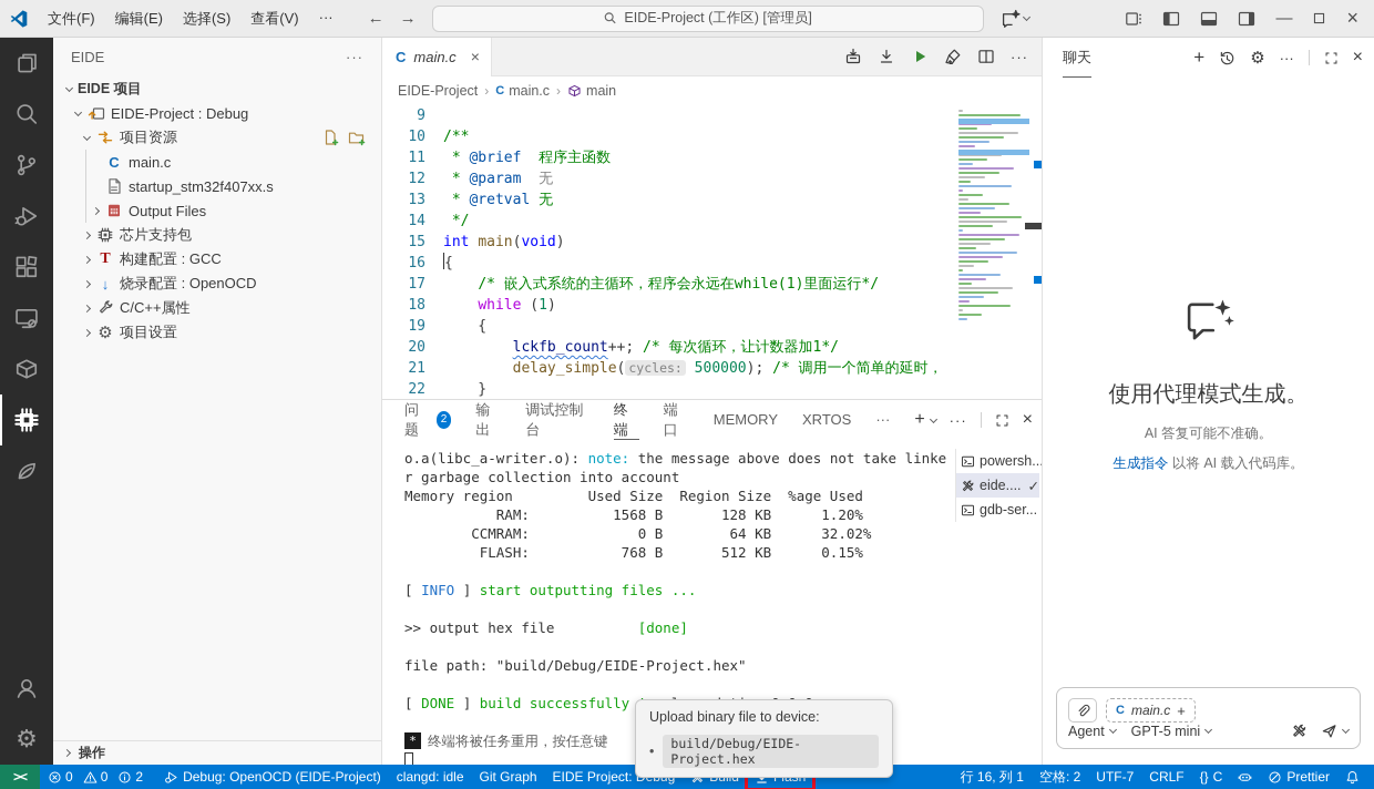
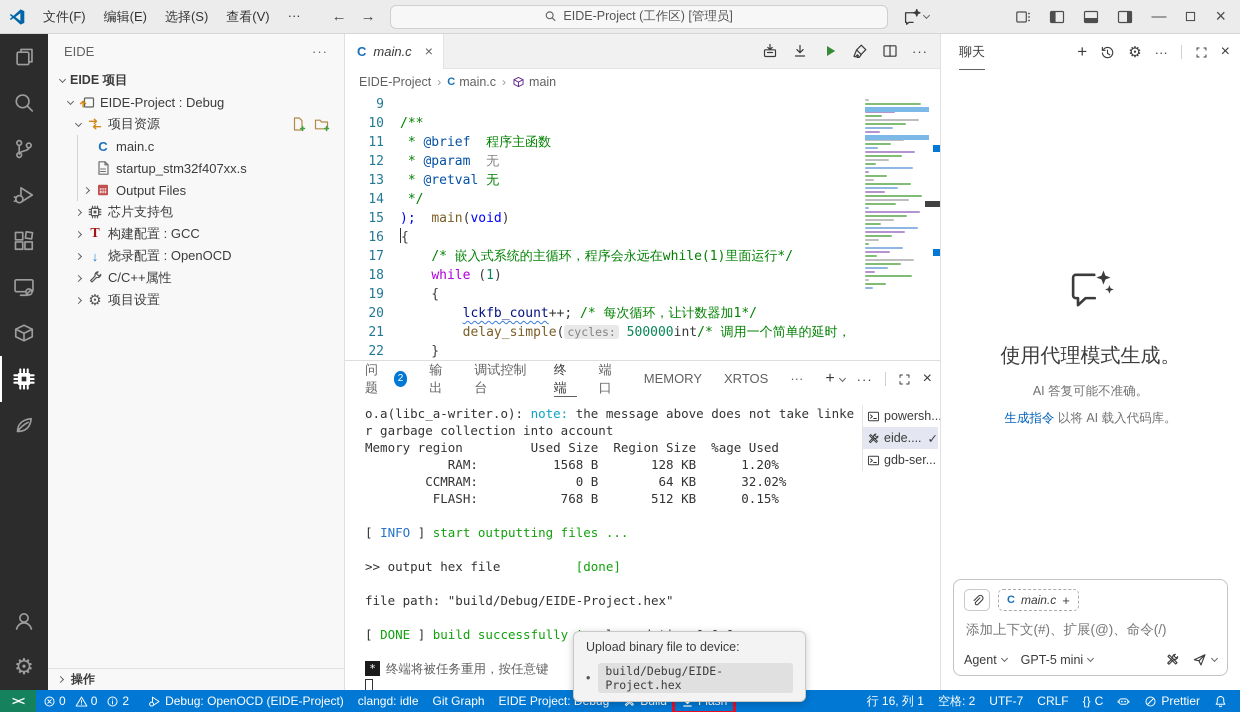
  文件(F)
  编辑(E)
  选择(S)
  查看(V)
  ···
  ←
  →
  EIDE-Project (工作区) [管理员]
  —
  ×
  ⚙
  EIDE
  ···
  EIDE 项目
  EIDE-Project : Debug
  项目资源
  C
  main.c
  startup_stm32f407xx.s
  Output Files
  芯片支持包
  T
  构建配置 : GCC
  ↓
  烧录配置 : OpenOCD
  C/C++属性
  ⚙
  项目设置
  操作
  C
  main.c
  ×
  ···
  EIDE-Project
  ›
  C
  main.c
  ›
  main
  9
  10
  11
  12
  13
  14
  15
  16
  17
  18
  19
  20
  21
  22
  /**
  * @brief 程序主函数
  * @param 无
  * @retval 无
  */
- int main(void)
+ ); main(void)
  {
  /* 嵌入式系统的主循环，程序会永远在while(1)里面运行*/
  while (1)
  {
  lckfb_count++; /* 每次循环，让计数器加1*/
- delay_simple( cycles: 500000); /* 调用一个简单的延时，
+ delay_simple( cycles: 500000int/* 调用一个简单的延时，
  }
  问题
  2
  输出
  调试控制台
  终端
  端口
  MEMORY
  XRTOS
  ···
  +
  ···
  ×
  o.a(libc_a-writer.o): note: the message above does not take linke
  r garbage collection into account
  Memory region Used Size Region Size %age Used
  RAM: 1568 B 128 KB 1.20%
  CCMRAM: 0 B 64 KB 32.02%
  FLASH: 768 B 512 KB 0.15%
  [ INFO ] start outputting files ...
  >> output hex file [done]
  file path: "build/Debug/EIDE-Project.hex"
  *
  终端将被任务重用，按任意键
  powersh..
  eide....
  ✓
  gdb-ser...
  聊天
  +
  ⚙
  ···
  ×
  使用代理模式生成。
  AI 答复可能不准确。
  生成指令 以将 AI 载入代码库。
  C
  main.c
  +
+ 添加上下文(#)、扩展(@)、命令(/)
  Agent
  GPT-5 mini
  ><
  0
  0
  2
  Debug: OpenOCD (EIDE-Project)
  clangd: idle
  Git Graph
  EIDE Project:
  行 16, 列 1
  空格: 2
  UTF-7
  CRLF
  {}
  C
  Prettier
  Upload binary file to device:
  •
  build/Debug/EIDE-Project.hex
